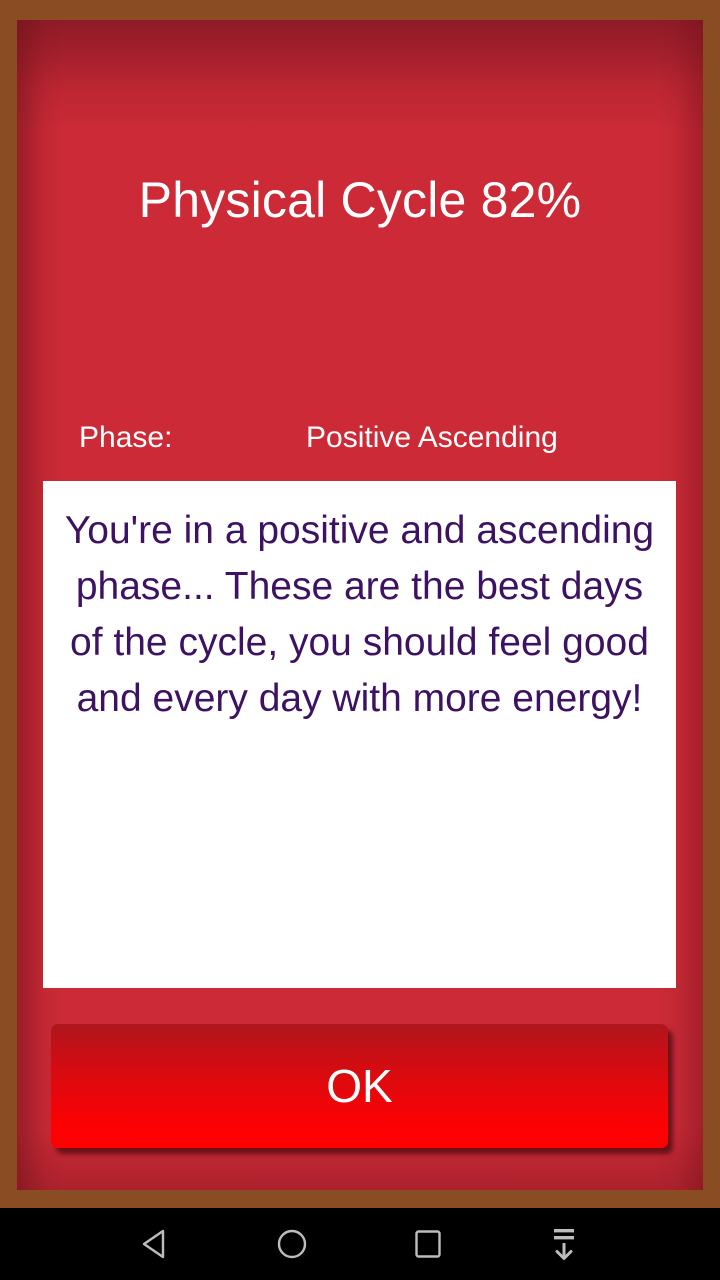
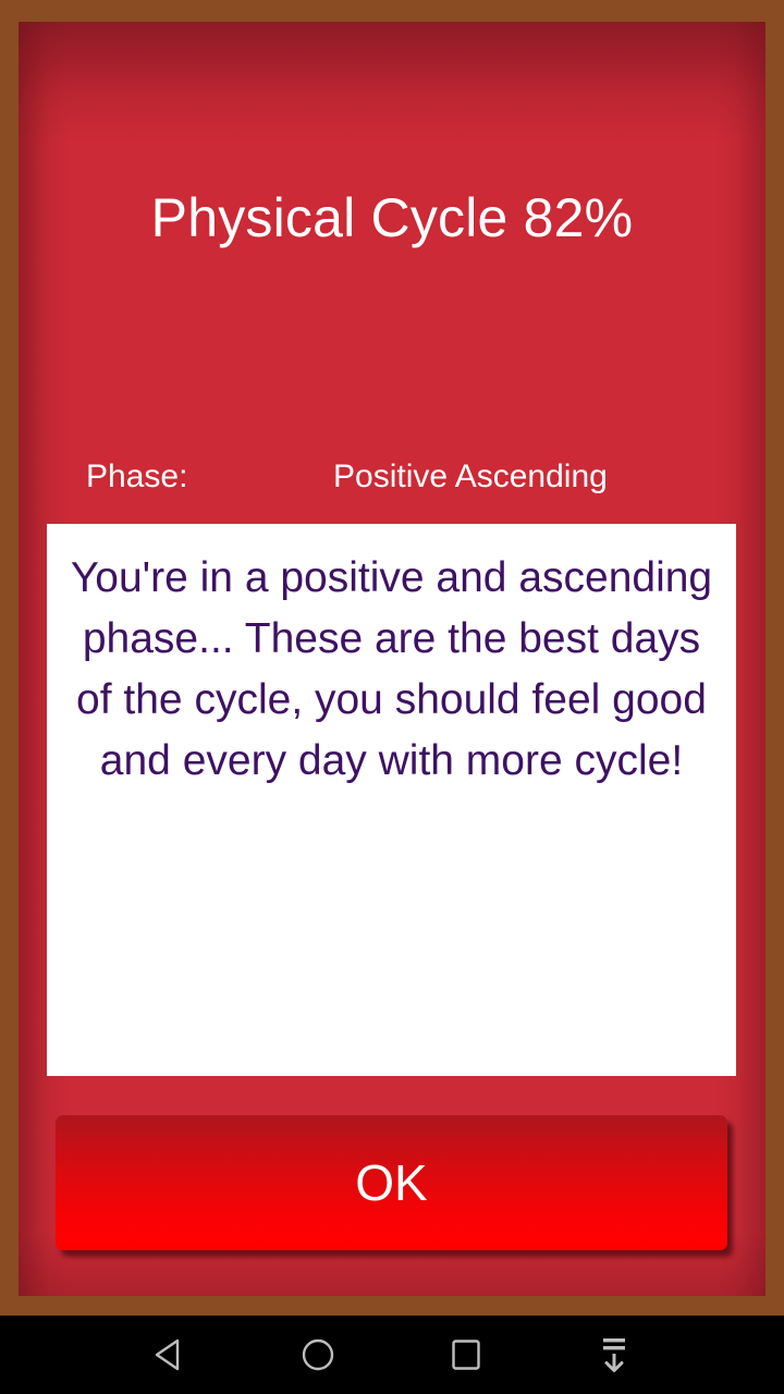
  Physical Cycle 82%
  Phase:
  Positive Ascending
- You're in a positive and ascending phase... These are the best days of the cycle, you should feel good and every day with more energy!
+ You're in a positive and ascending phase... These are the best days of the cycle, you should feel good and every day with more cycle!
  OK
